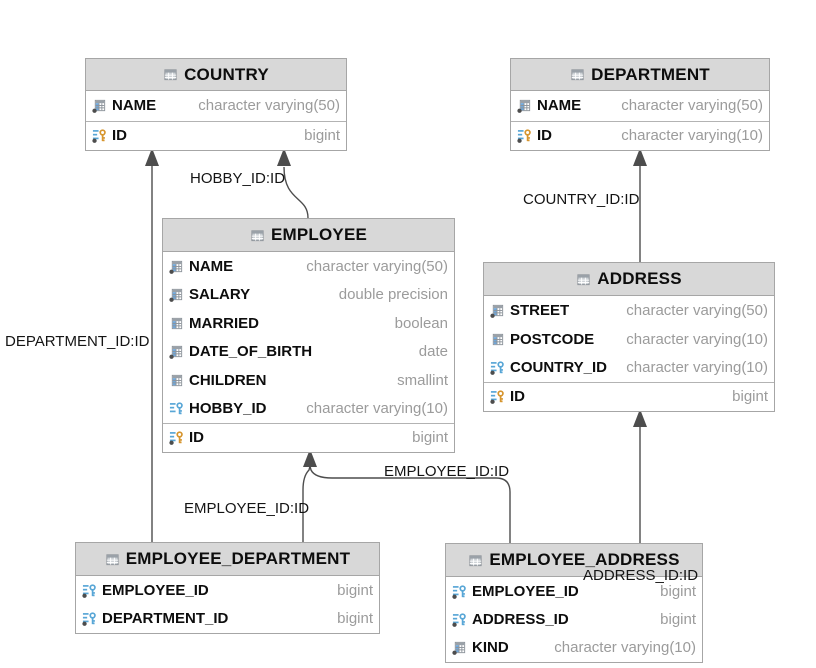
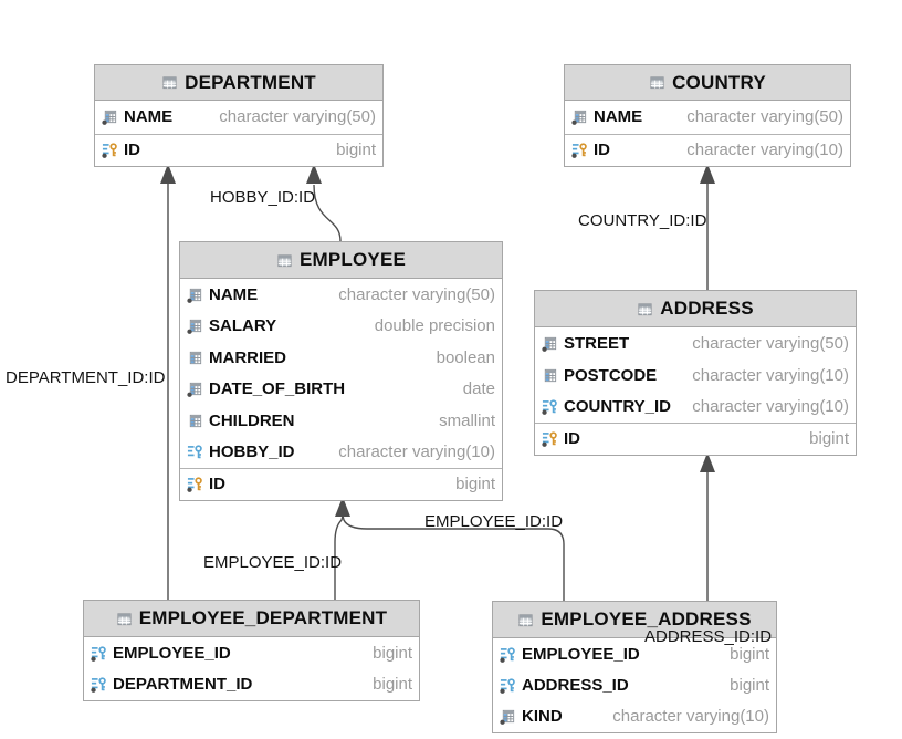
- COUNTRY
+ DEPARTMENT
  NAME
  character varying(50)
  ID
  bigint
- DEPARTMENT
+ COUNTRY
  NAME
  character varying(50)
  ID
  character varying(10)
  EMPLOYEE
  NAME
  character varying(50)
  SALARY
  double precision
  MARRIED
  boolean
  DATE_OF_BIRTH
  date
  CHILDREN
  smallint
  HOBBY_ID
  character varying(10)
  ID
  bigint
  ADDRESS
  STREET
  character varying(50)
  POSTCODE
  character varying(10)
  COUNTRY_ID
  character varying(10)
  ID
  bigint
  EMPLOYEE_DEPARTMENT
  EMPLOYEE_ID
  bigint
  DEPARTMENT_ID
  bigint
  EMPLOYEE_ADDRESS
  EMPLOYEE_ID
  bigint
  ADDRESS_ID
  bigint
  KIND
  character varying(10)
  HOBBY_ID:ID
  COUNTRY_ID:ID
  DEPARTMENT_ID:ID
  EMPLOYEE_ID:ID
  EMPLOYEE_ID:ID
  ADDRESS_ID:ID
